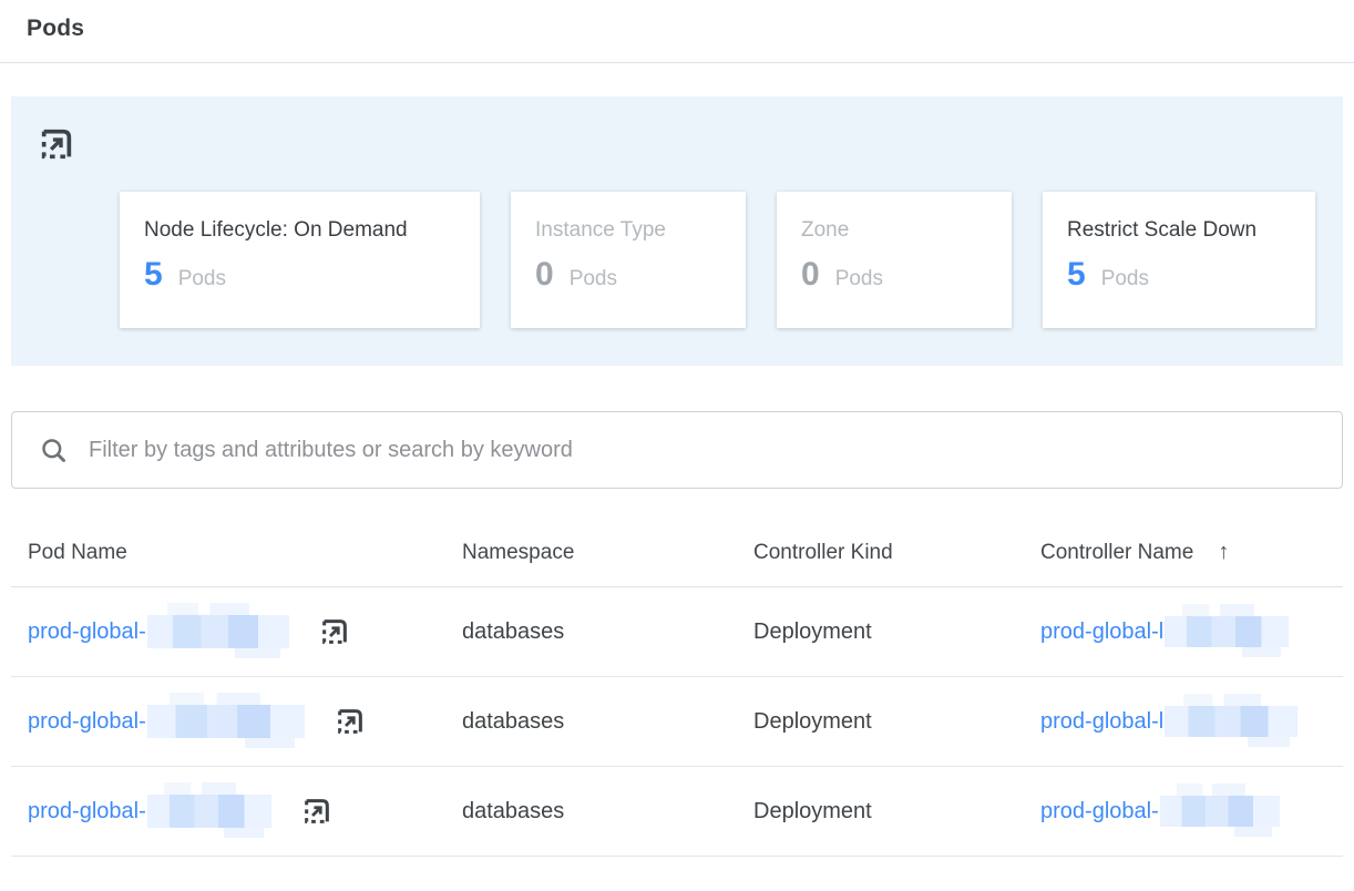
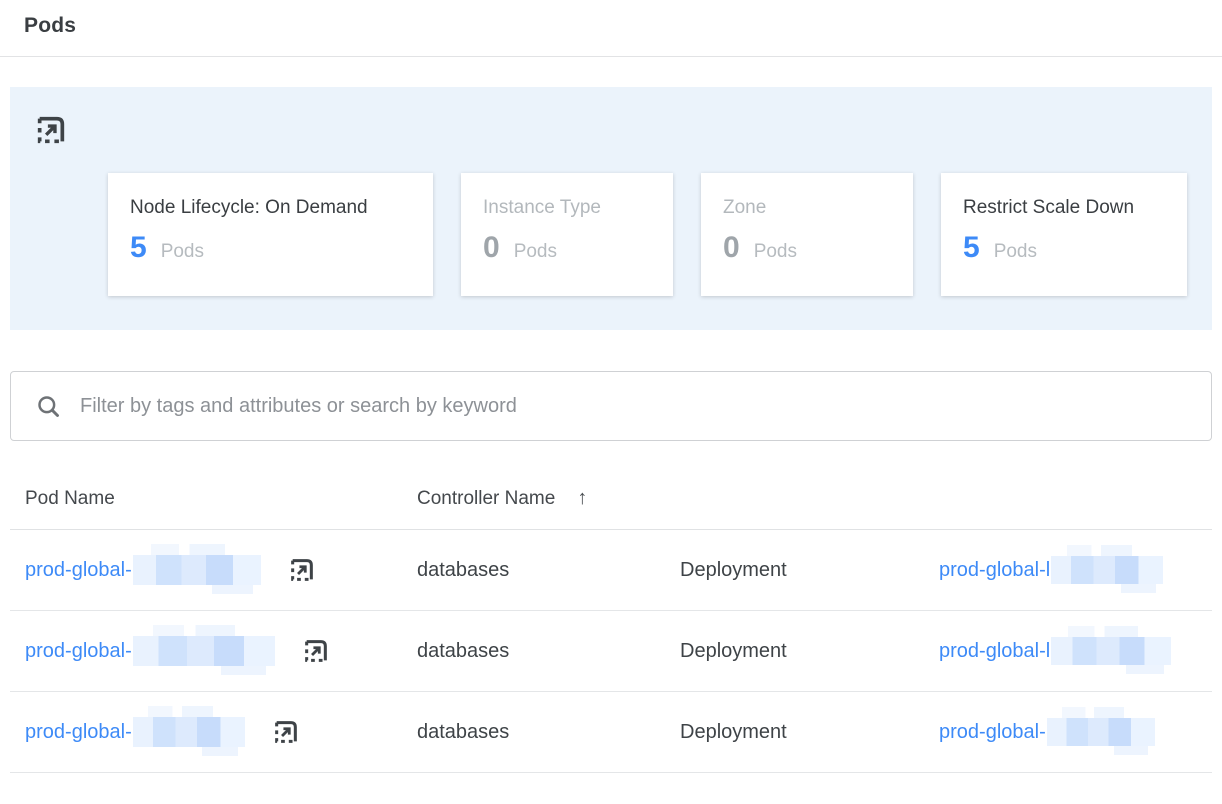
  Pods
  Node Lifecycle: On Demand
  5
  Pods
  Instance Type
  0
  Pods
  Zone
  0
  Pods
  Restrict Scale Down
  5
  Pods
  Filter by tags and attributes or search by keyword
  Pod Name
- Namespace
- Controller Kind
  Controller Name
  ↑
  prod-global-
  databases
  Deployment
  prod-global-l
  prod-global-
  databases
  Deployment
  prod-global-l
  prod-global-
  databases
  Deployment
  prod-global-
